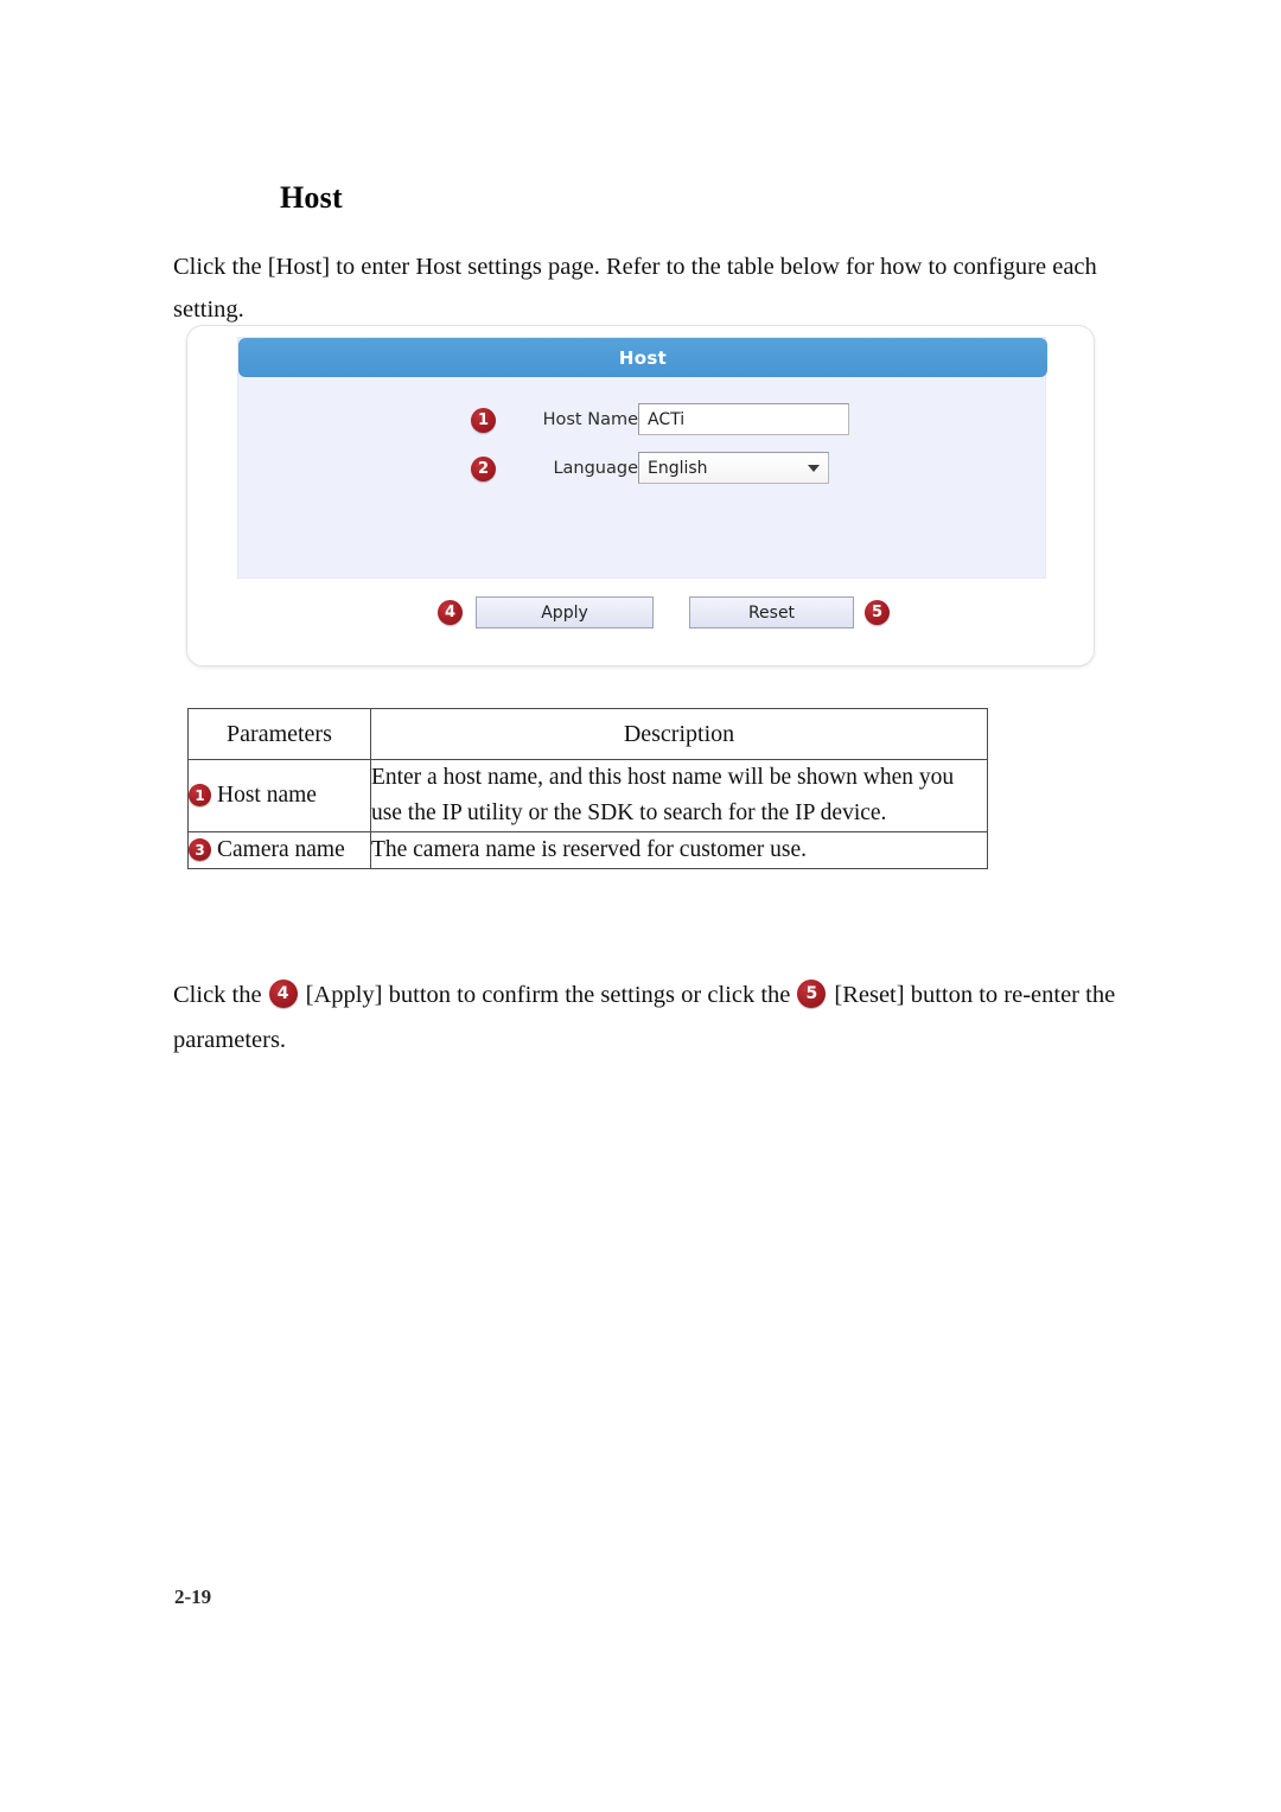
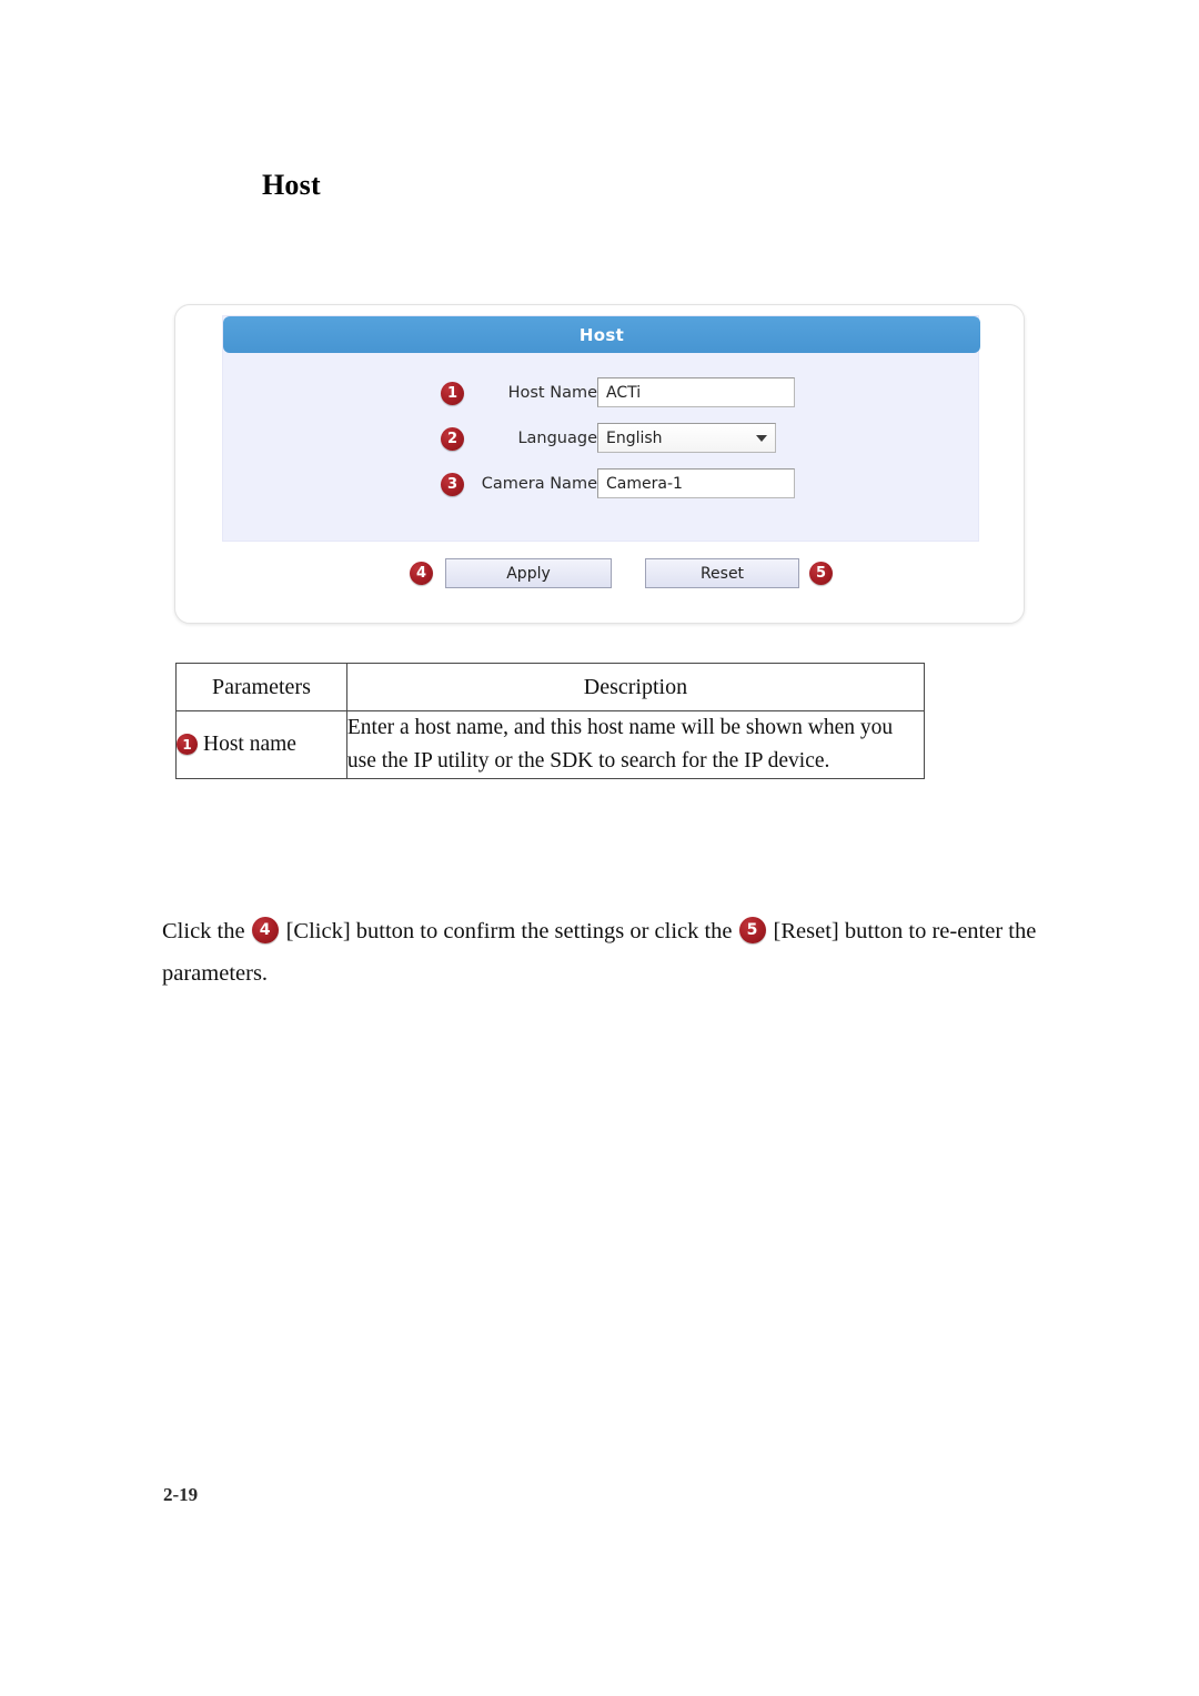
  Host
- Click the [Host] to enter Host settings page. Refer to the table below for how to configure each setting.
  Host
  1
  Host Name
  ACTi
  2
  Language
  English
+ 3
+ Camera Name
+ Camera-1
  4
  Apply
  Reset
  5
  Parameters	Description
  1 Host name	Enter a host name, and this host name will be shown when you use the IP utility or the SDK to search for the IP device.
- 3 Camera name	The camera name is reserved for customer use.
- Click the 4 [Apply] button to confirm the settings or click the 5 [Reset] button to re-enter the parameters.
+ Click the 4 [Click] button to confirm the settings or click the 5 [Reset] button to re-enter the parameters.
  2-19
